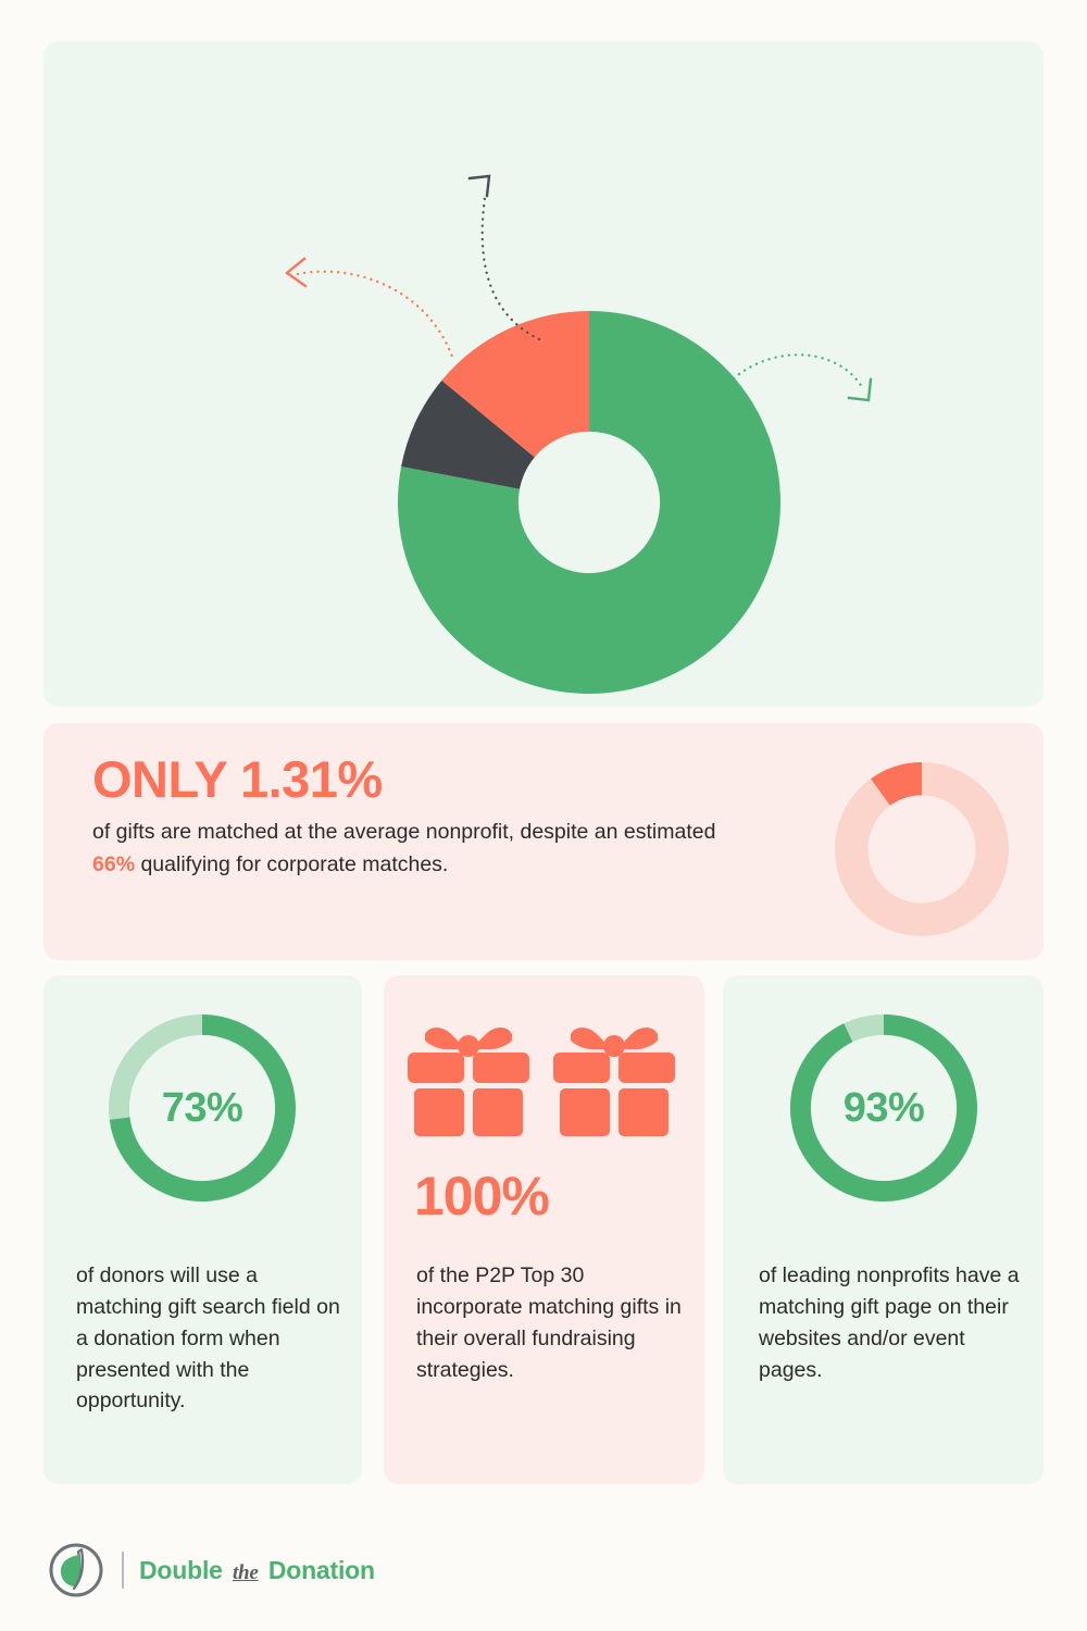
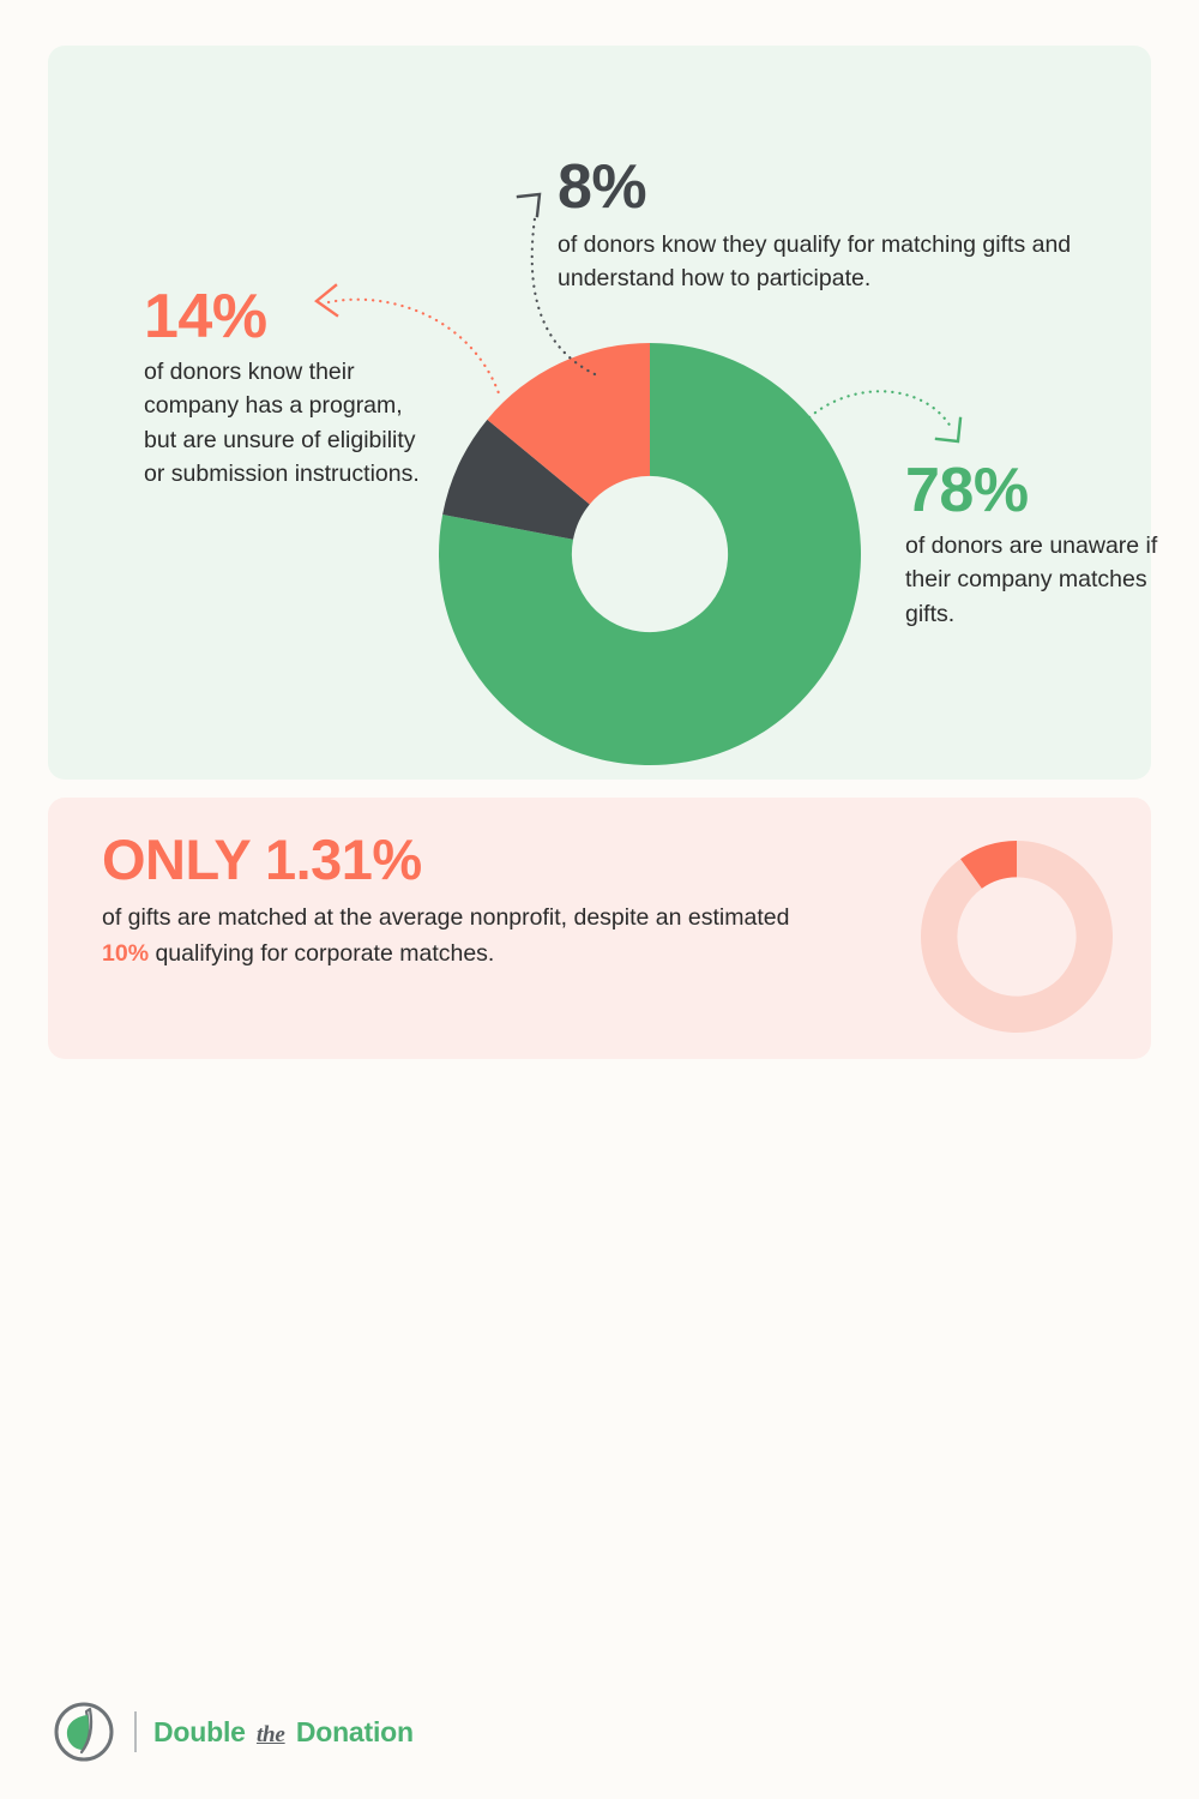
+ 8%
+ of donors know they qualify for matching gifts and understand how to participate.
+ 14%
+ of donors know their company has a program, but are unsure of eligibility or submission instructions.
+ 78%
+ of donors are unaware if their company matches gifts.
  ONLY 1.31%
- of gifts are matched at the average nonprofit, despite an estimated 66% qualifying for corporate matches.
+ of gifts are matched at the average nonprofit, despite an estimated 10% qualifying for corporate matches.
- 73%
- of donors will use a matching gift search field on a donation form when presented with the opportunity.
- 100%
- of the P2P Top 30 incorporate matching gifts in their overall fundraising strategies.
- 93%
- of leading nonprofits have a matching gift page on their websites and/or event pages.
  Double the Donation
